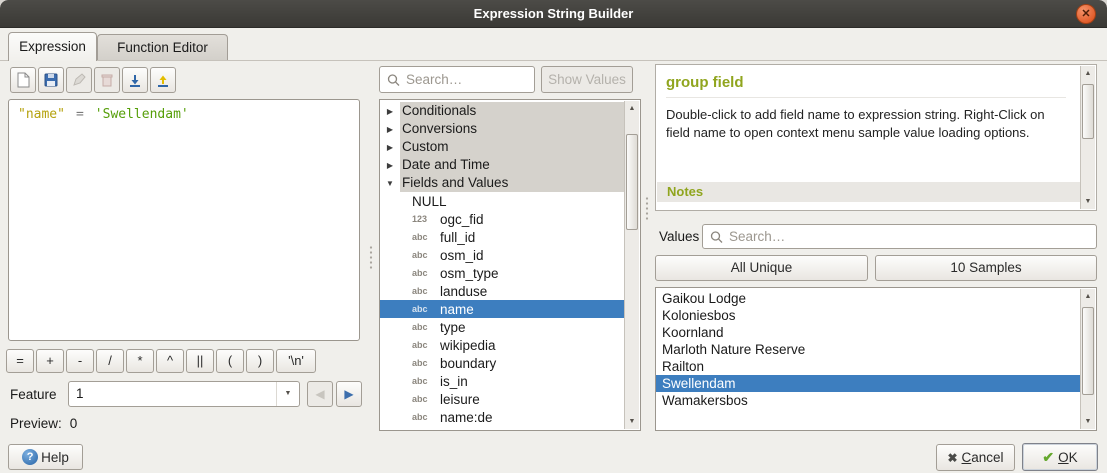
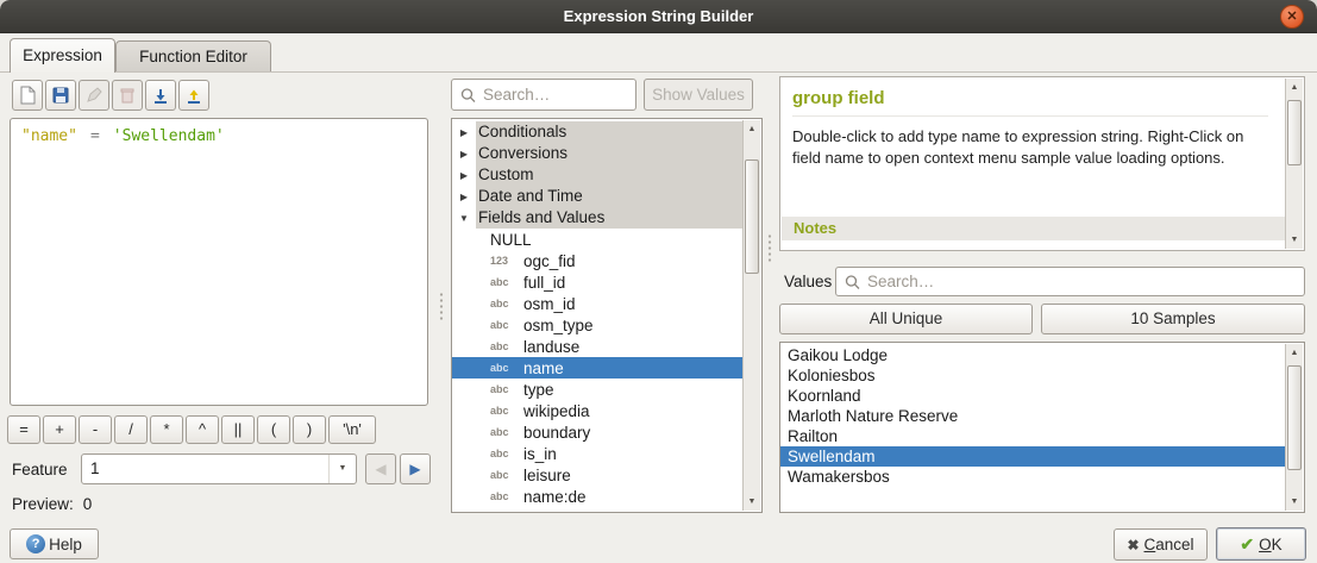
  Expression String Builder
  ✕
  Expression
  Function Editor
  "name" = 'Swellendam'
  =
  +
  -
  /
  *
  ^
  ||
  (
  )
  '\n'
  Feature
  1
  ◀
  ▶
  Preview: 0
  Search…
  Show Values
  ▶
  Conditionals
  ▶
  Conversions
  ▶
  Custom
  ▶
  Date and Time
  ▼
  Fields and Values
  NULL
  123
  ogc_fid
  abc
  full_id
  abc
  osm_id
  abc
  osm_type
  abc
  landuse
  abc
  name
  abc
  type
  abc
  wikipedia
  abc
  boundary
  abc
  is_in
  abc
  leisure
  abc
  name:de
  group field
- Double-click to add field name to expression string. Right-Click on field name to open context menu sample value loading options.
+ Double-click to add type name to expression string. Right-Click on field name to open context menu sample value loading options.
  Notes
  Values
  Search…
  All Unique
  10 Samples
  Gaikou Lodge
  Koloniesbos
  Koornland
  Marloth Nature Reserve
  Railton
  Swellendam
  Wamakersbos
  ?
  Help
  ✖
  Cancel
  ✔
  OK
